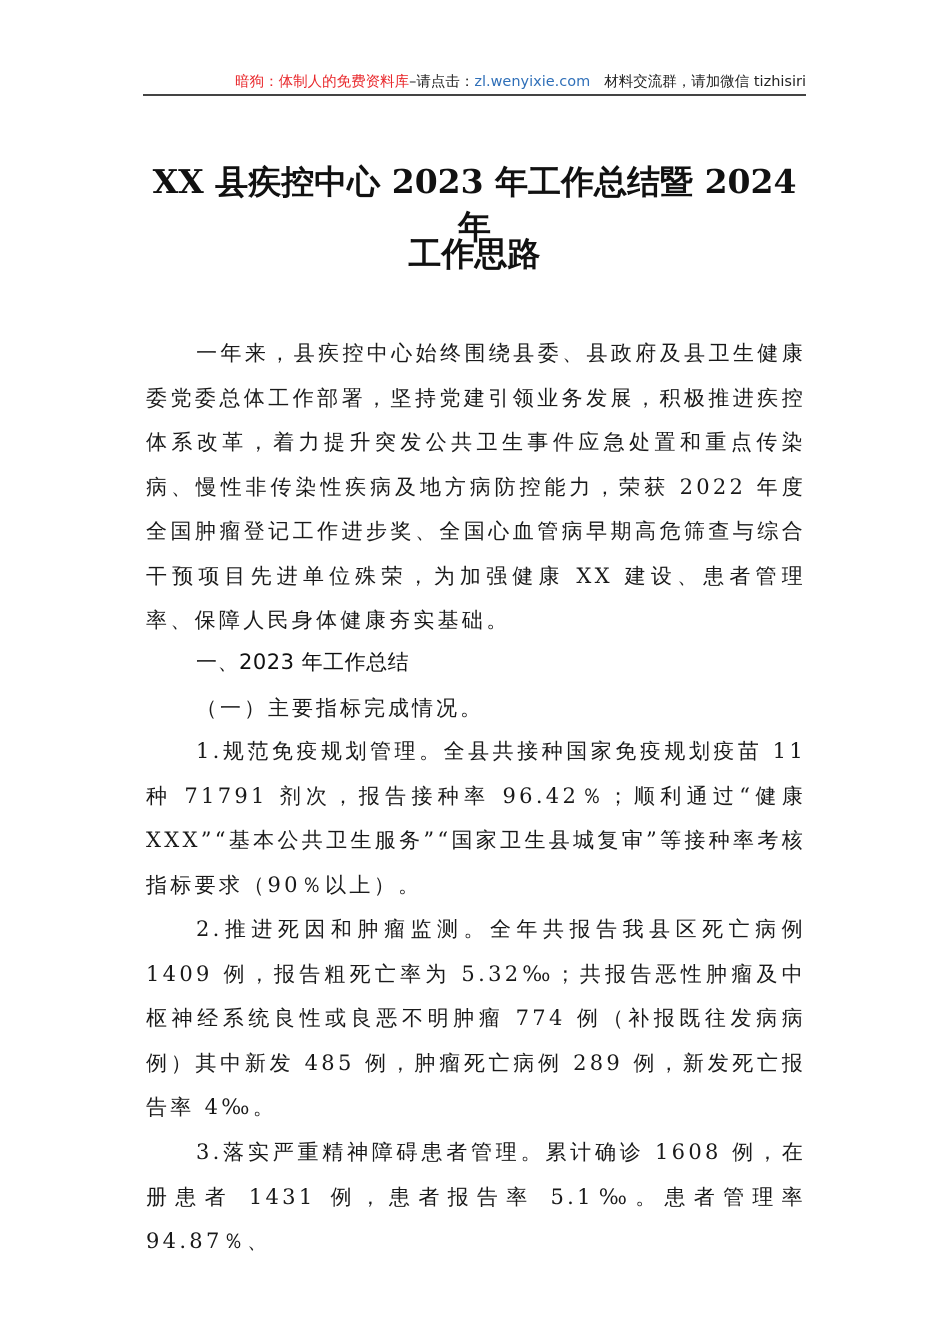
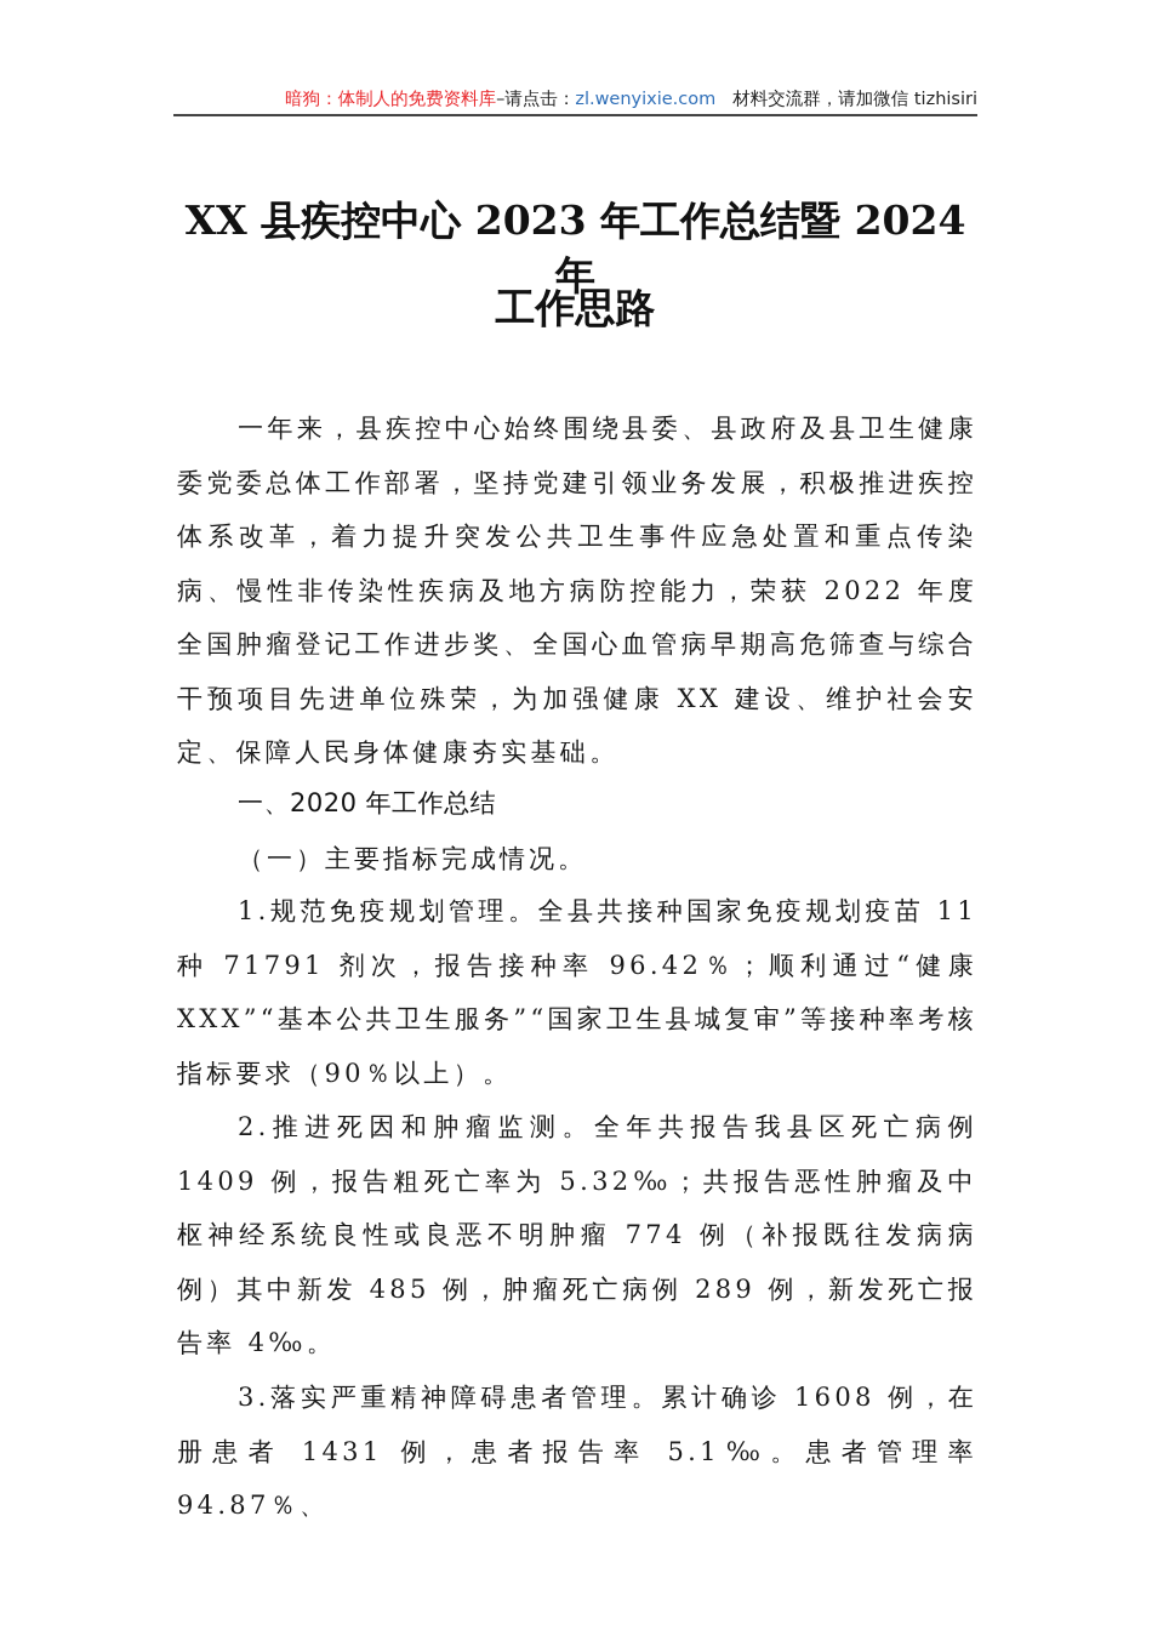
  暗狗：体制人的免费资料库
  –请点击：
  zl.wenyixie.com
  材料交流群，请加微信 tizhisiri
  XX 县疾控中心 2023 年工作总结暨 2024 年
  工作思路
- 一年来，县疾控中心始终围绕县委、县政府及县卫生健康委党委总体工作部署，坚持党建引领业务发展，积极推进疾控体系改革，着力提升突发公共卫生事件应急处置和重点传染病、慢性非传染性疾病及地方病防控能力，荣获 2022 年度全国肿瘤登记工作进步奖、全国心血管病早期高危筛查与综合干预项目先进单位殊荣，为加强健康 XX 建设、患者管理率、保障人民身体健康夯实基础。
+ 一年来，县疾控中心始终围绕县委、县政府及县卫生健康委党委总体工作部署，坚持党建引领业务发展，积极推进疾控体系改革，着力提升突发公共卫生事件应急处置和重点传染病、慢性非传染性疾病及地方病防控能力，荣获 2022 年度全国肿瘤登记工作进步奖、全国心血管病早期高危筛查与综合干预项目先进单位殊荣，为加强健康 XX 建设、维护社会安定、保障人民身体健康夯实基础。
- 一、2023 年工作总结
+ 一、2020 年工作总结
  （一）主要指标完成情况。
  1.规范免疫规划管理。全县共接种国家免疫规划疫苗 11 种 71791 剂次，报告接种率 96.42％；顺利通过“健康 XXX”“基本公共卫生服务”“国家卫生县城复审”等接种率考核指标要求（90％以上）。
  2.推进死因和肿瘤监测。全年共报告我县区死亡病例 1409 例，报告粗死亡率为 5.32‰；共报告恶性肿瘤及中枢神经系统良性或良恶不明肿瘤 774 例（补报既往发病病例）其中新发 485 例，肿瘤死亡病例 289 例，新发死亡报告率 4‰。
  3.落实严重精神障碍患者管理。累计确诊 1608 例，在册患者 1431 例，患者报告率 5.1‰。患者管理率 94.87％、
